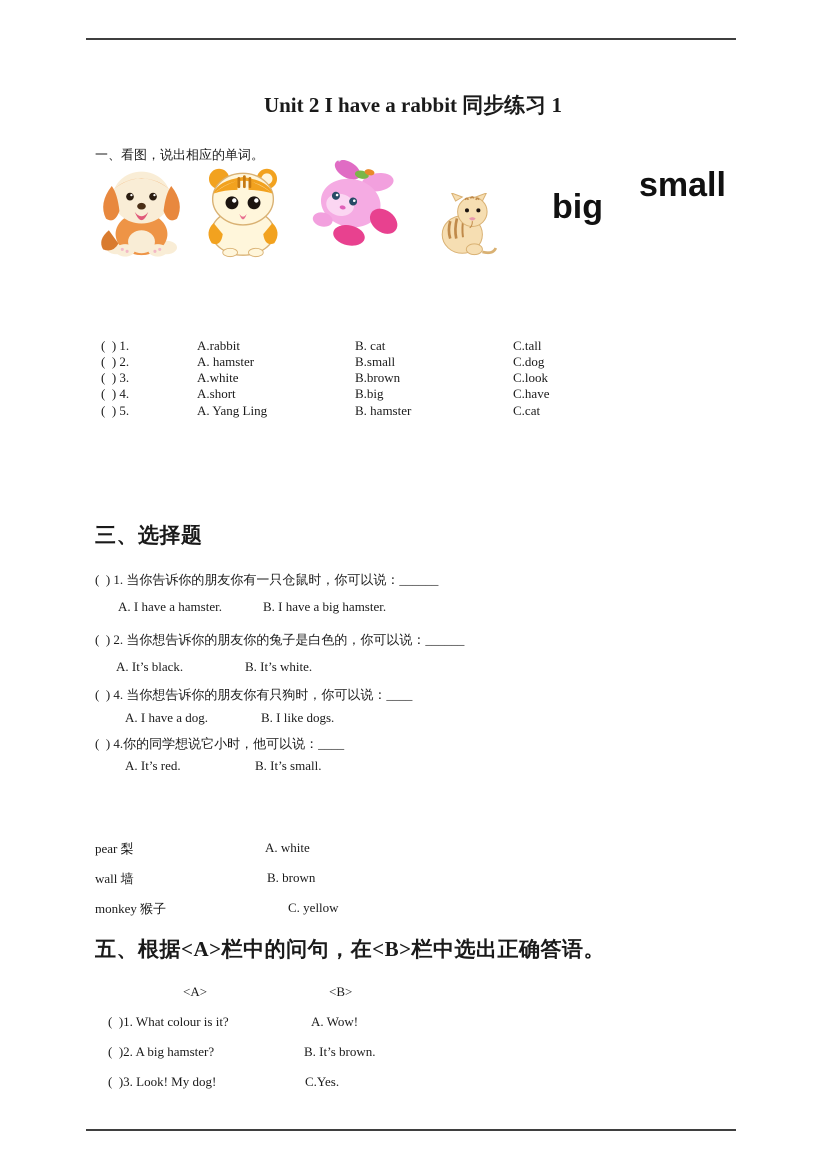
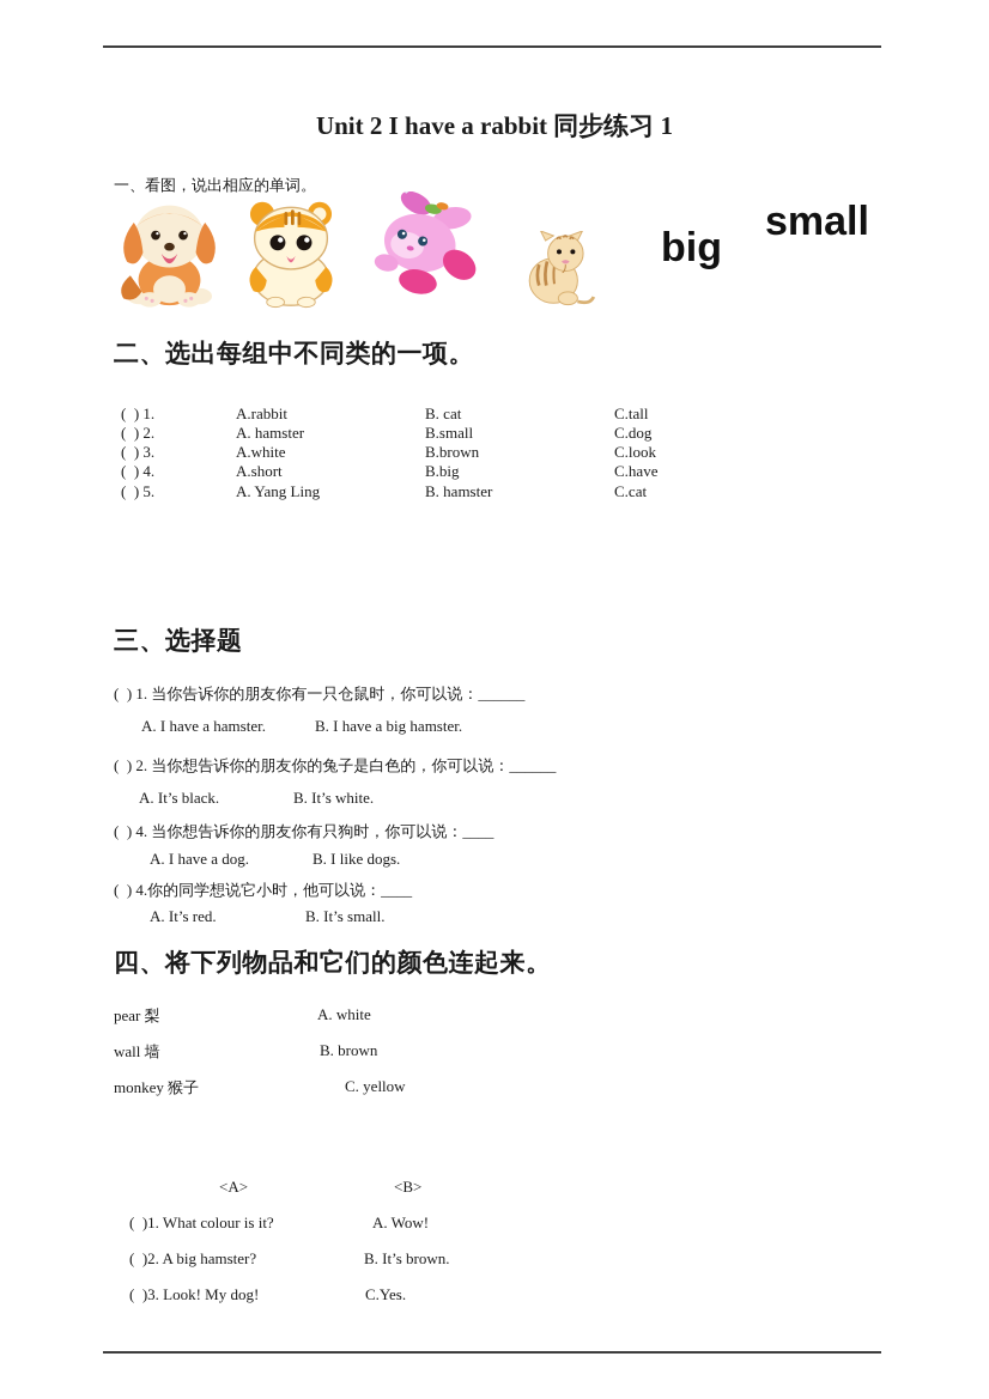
  Unit 2 I have a rabbit 同步练习 1
  一、看图，说出相应的单词。
  big
  small
+ 二、选出每组中不同类的一项。
  ( ) 1.
  A.rabbit
  B. cat
  C.tall
  ( ) 2.
  A. hamster
  B.small
  C.dog
  ( ) 3.
  A.white
  B.brown
  C.look
  ( ) 4.
  A.short
  B.big
  C.have
  ( ) 5.
  A. Yang Ling
  B. hamster
  C.cat
  三、选择题
  ( ) 1. 当你告诉你的朋友你有一只仓鼠时，你可以说：______
  A. I have a hamster.
  B. I have a big hamster.
  ( ) 2. 当你想告诉你的朋友你的兔子是白色的，你可以说：______
  A. It’s black.
  B. It’s white.
  ( ) 4. 当你想告诉你的朋友你有只狗时，你可以说：____
  A. I have a dog.
  B. I like dogs.
  ( ) 4.你的同学想说它小时，他可以说：____
  A. It’s red.
  B. It’s small.
+ 四、将下列物品和它们的颜色连起来。
  pear 梨
  A. white
  wall 墙
  B. brown
  monkey 猴子
  C. yellow
- 五、根据<A>栏中的问句，在<B>栏中选出正确答语。
  <A>
  <B>
  ( )1. What colour is it?
  A. Wow!
  ( )2. A big hamster?
  B. It’s brown.
  ( )3. Look! My dog!
  C.Yes.
